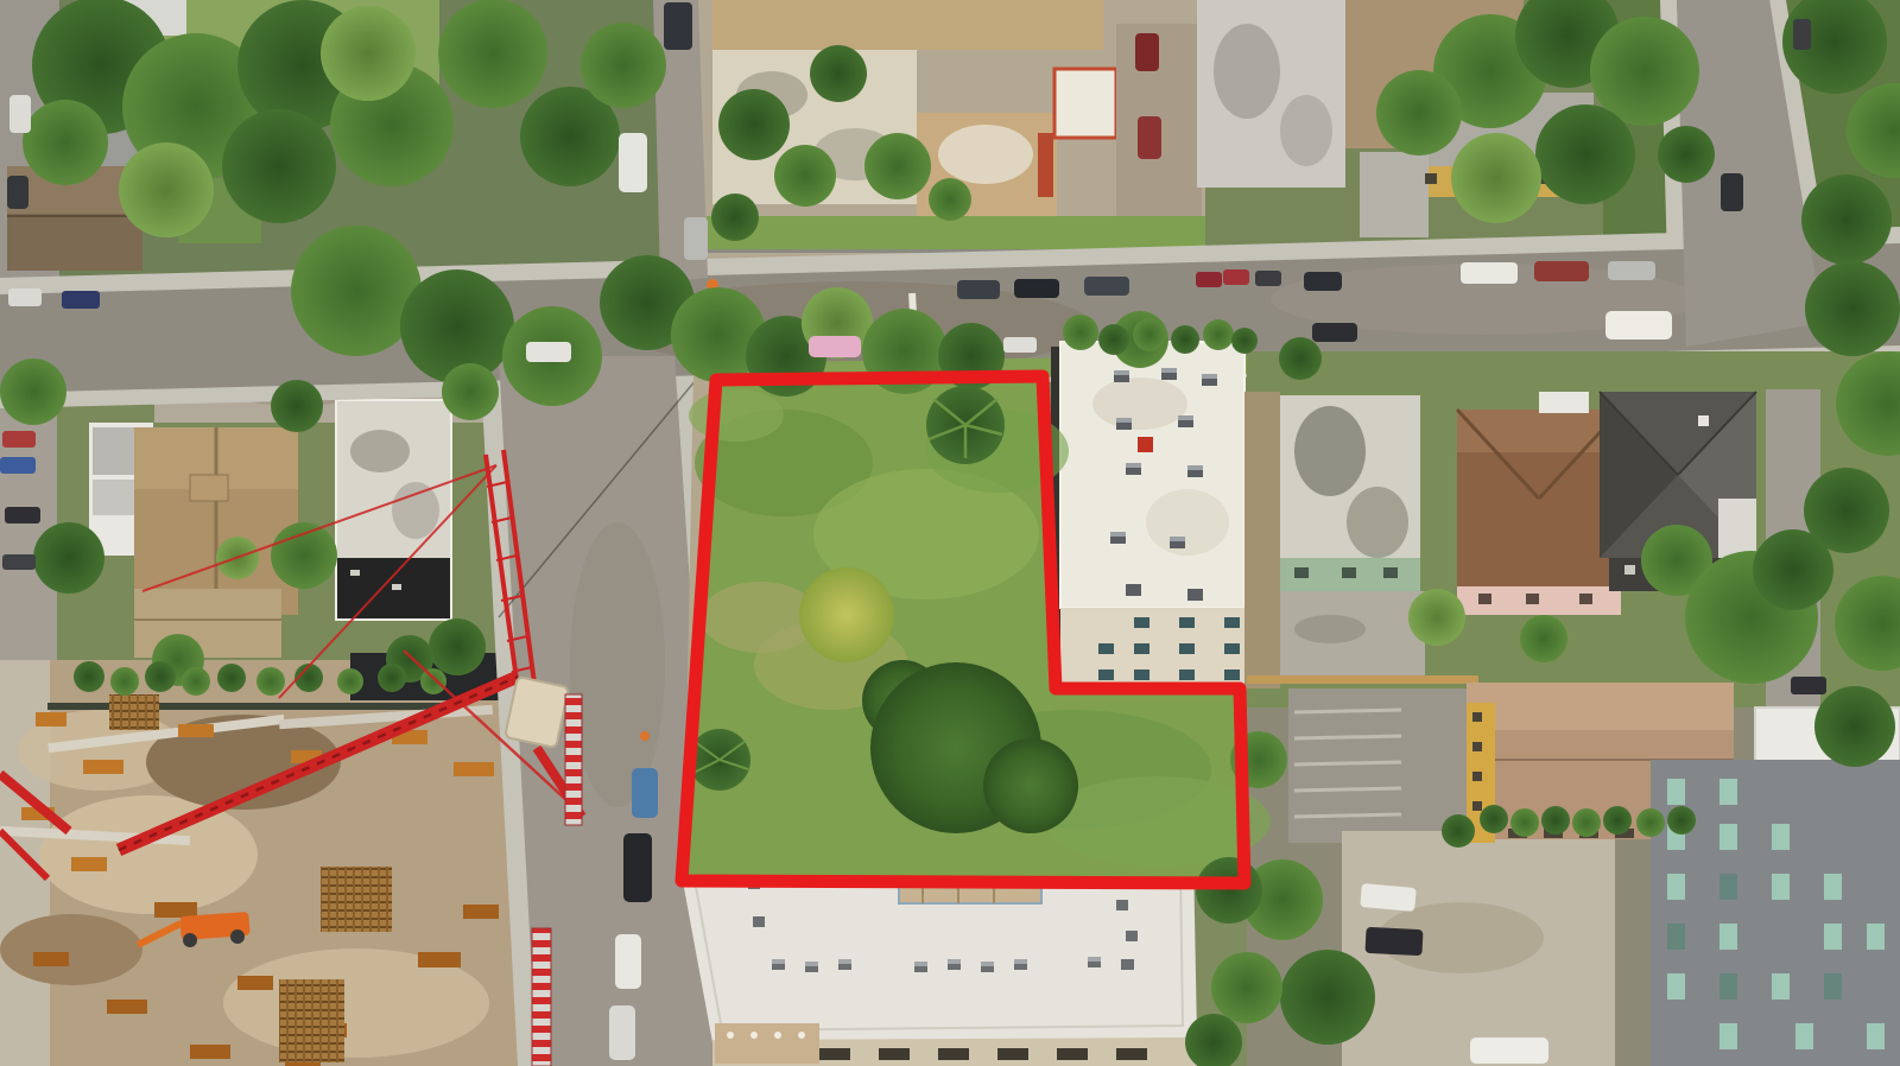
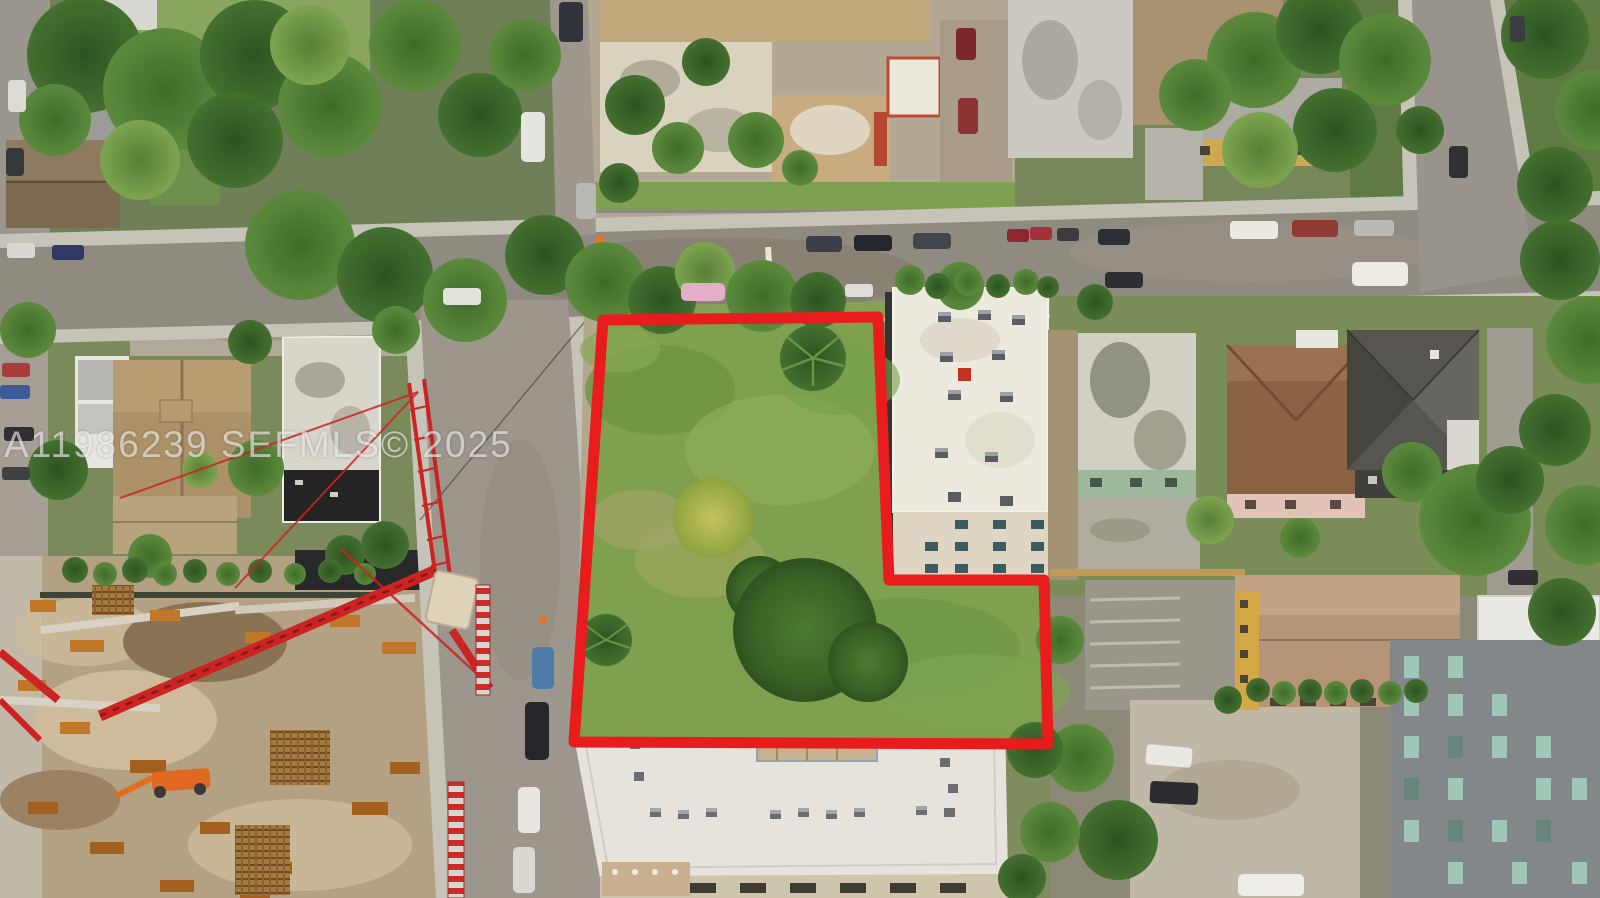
+ A11986239 SEFMLS© 2025
